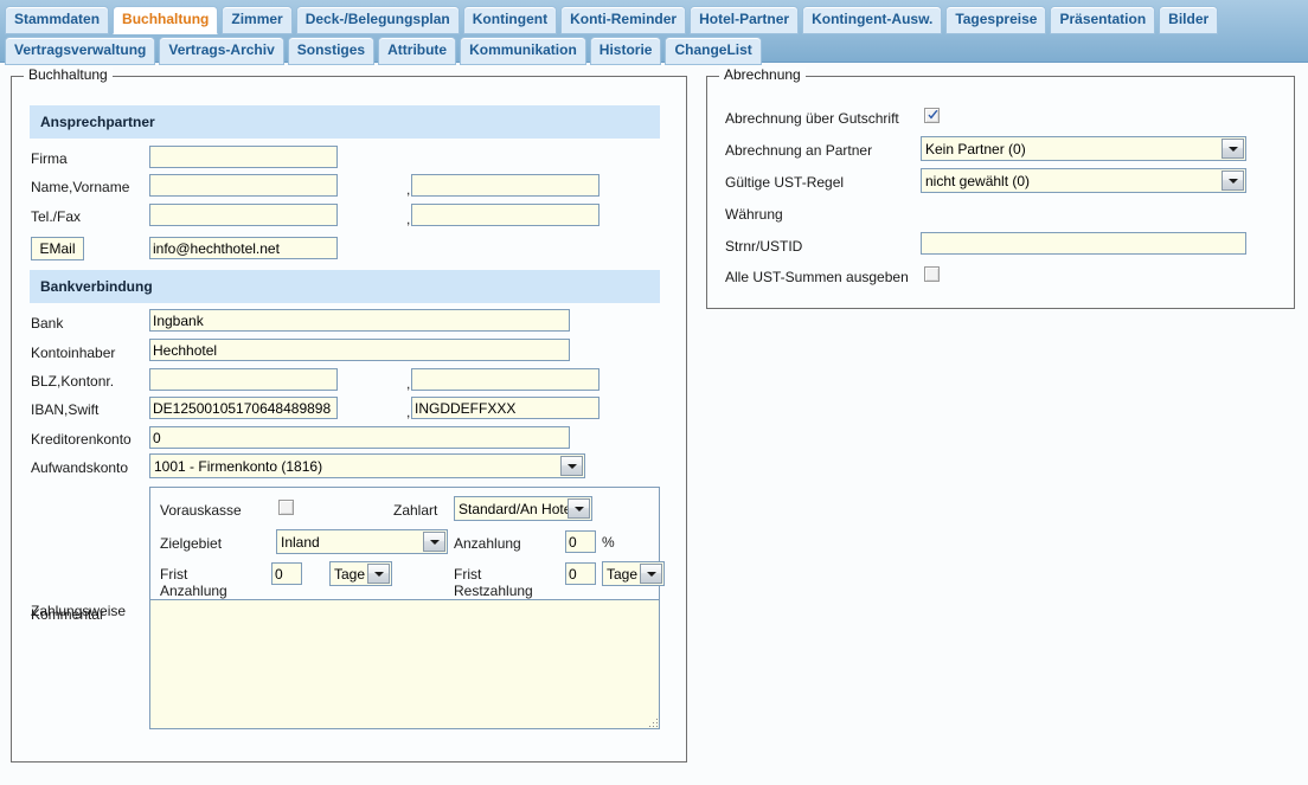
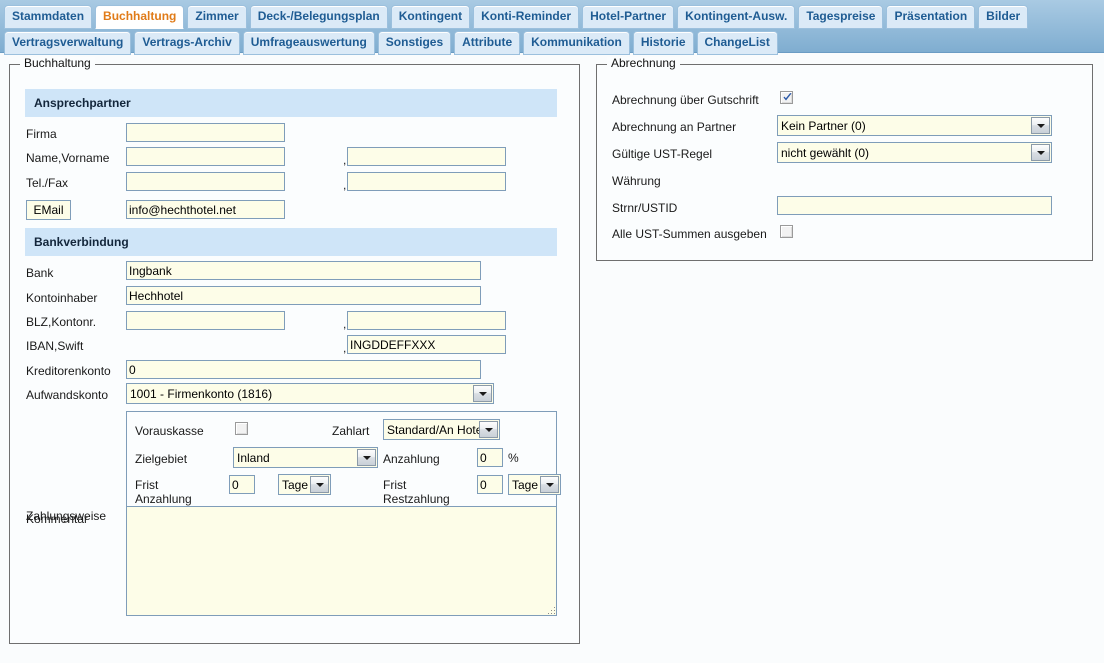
  Stammdaten
  Buchhaltung
  Zimmer
  Deck-/Belegungsplan
  Kontingent
  Konti-Reminder
  Hotel-Partner
  Kontingent-Ausw.
  Tagespreise
  Präsentation
  Bilder
  Vertragsverwaltung
  Vertrags-Archiv
+ Umfrageauswertung
  Sonstiges
  Attribute
  Kommunikation
  Historie
  ChangeList
  Buchhaltung
  Ansprechpartner
  Firma
  Name,Vorname
  ,
  Tel./Fax
  ,
  EMail
  info@hechthotel.net
  Bankverbindung
  Bank
  Ingbank
  Kontoinhaber
  Hechhotel
  BLZ,Kontonr.
  ,
  IBAN,Swift
- DE12500105170648489898
  ,
  INGDDEFFXXX
  Kreditorenkonto
  0
  Aufwandskonto
  1001 - Firmenkonto (1816)
  Zahlungsweise
  Vorauskasse
  Zahlart
  Standard/An Hot
  Zielgebiet
  Inland
  Anzahlung
  0
  %
  Frist
  Anzahlung
  0
  Tage
  Frist
  Restzahlung
  0
  Tage
  Kommentar
  Abrechnung
  Abrechnung über Gutschrift
  Abrechnung an Partner
  Kein Partner (0)
  Gültige UST-Regel
  nicht gewählt (0)
  Währung
  Strnr/USTID
  Alle UST-Summen ausgeben
